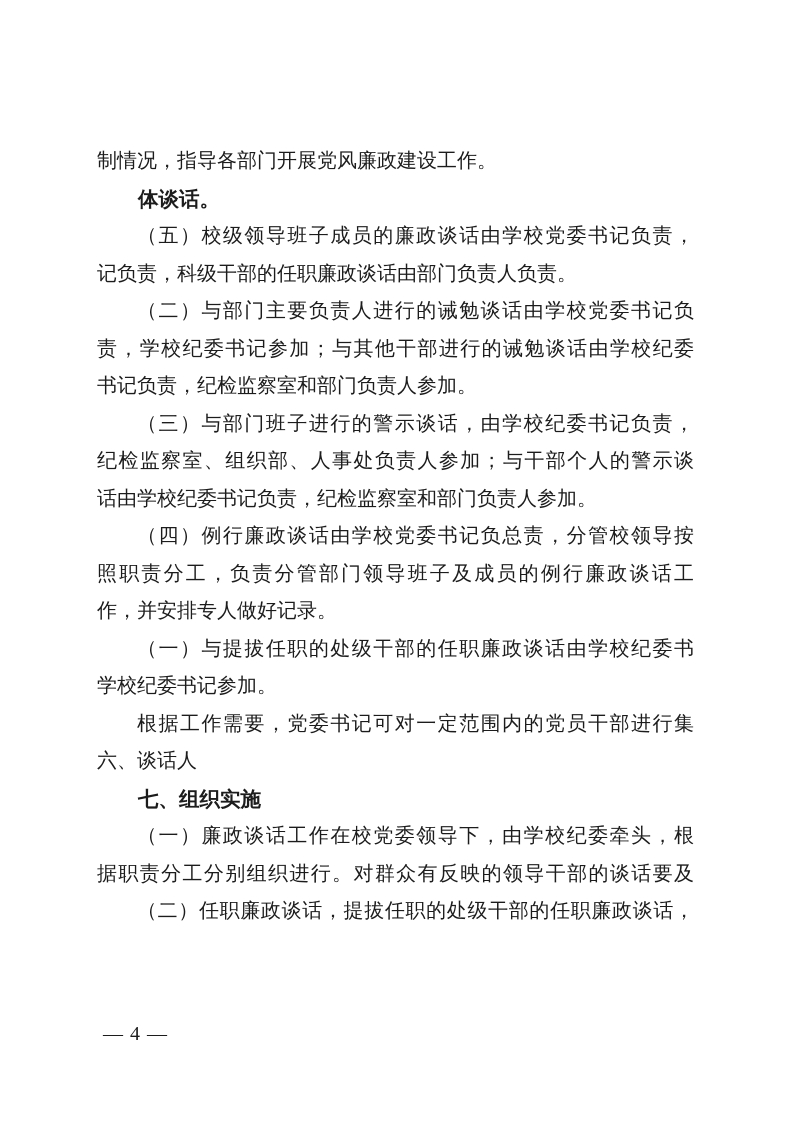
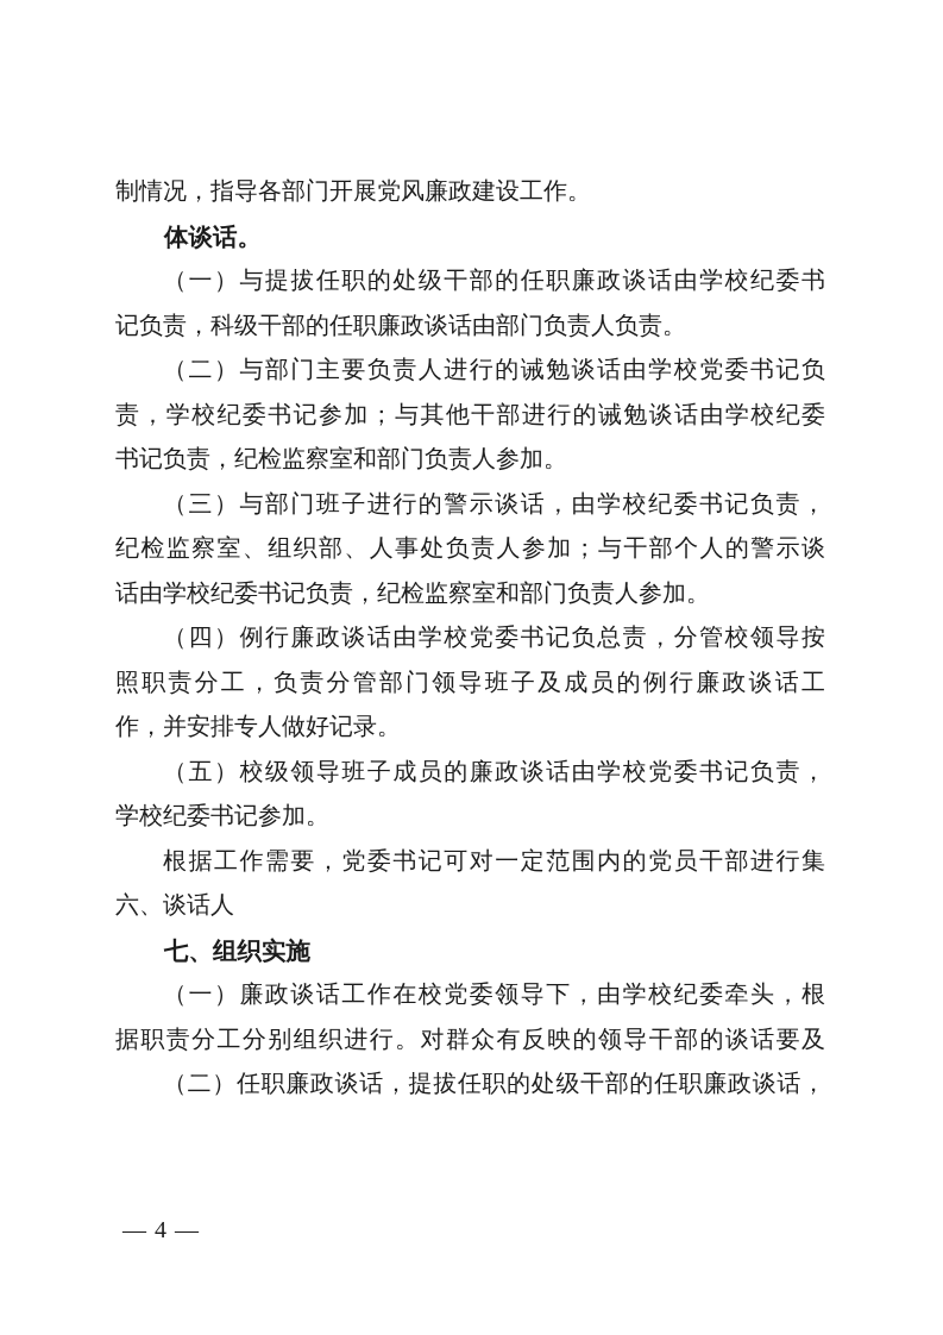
  制情况，指导各部门开展党风廉政建设工作。
  体谈话。
- （五）校级领导班子成员的廉政谈话由学校党委书记负责，
+ （一）与提拔任职的处级干部的任职廉政谈话由学校纪委书
  记负责，科级干部的任职廉政谈话由部门负责人负责。
  （二）与部门主要负责人进行的诫勉谈话由学校党委书记负
  责，学校纪委书记参加；与其他干部进行的诫勉谈话由学校纪委
  书记负责，纪检监察室和部门负责人参加。
  （三）与部门班子进行的警示谈话，由学校纪委书记负责，
  纪检监察室、组织部、人事处负责人参加；与干部个人的警示谈
  话由学校纪委书记负责，纪检监察室和部门负责人参加。
  （四）例行廉政谈话由学校党委书记负总责，分管校领导按
  照职责分工，负责分管部门领导班子及成员的例行廉政谈话工
  作，并安排专人做好记录。
- （一）与提拔任职的处级干部的任职廉政谈话由学校纪委书
+ （五）校级领导班子成员的廉政谈话由学校党委书记负责，
  学校纪委书记参加。
  根据工作需要，党委书记可对一定范围内的党员干部进行集
  六、谈话人
  七、组织实施
  （一）廉政谈话工作在校党委领导下，由学校纪委牵头，根
  据职责分工分别组织进行。对群众有反映的领导干部的谈话要及
  （二）任职廉政谈话，提拔任职的处级干部的任职廉政谈话，
  — 4 —
